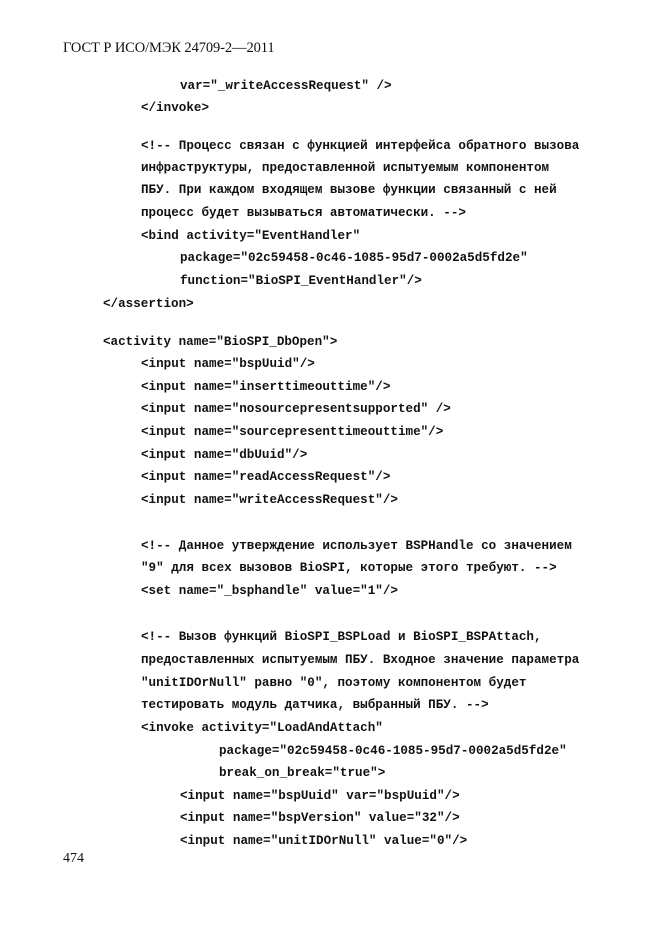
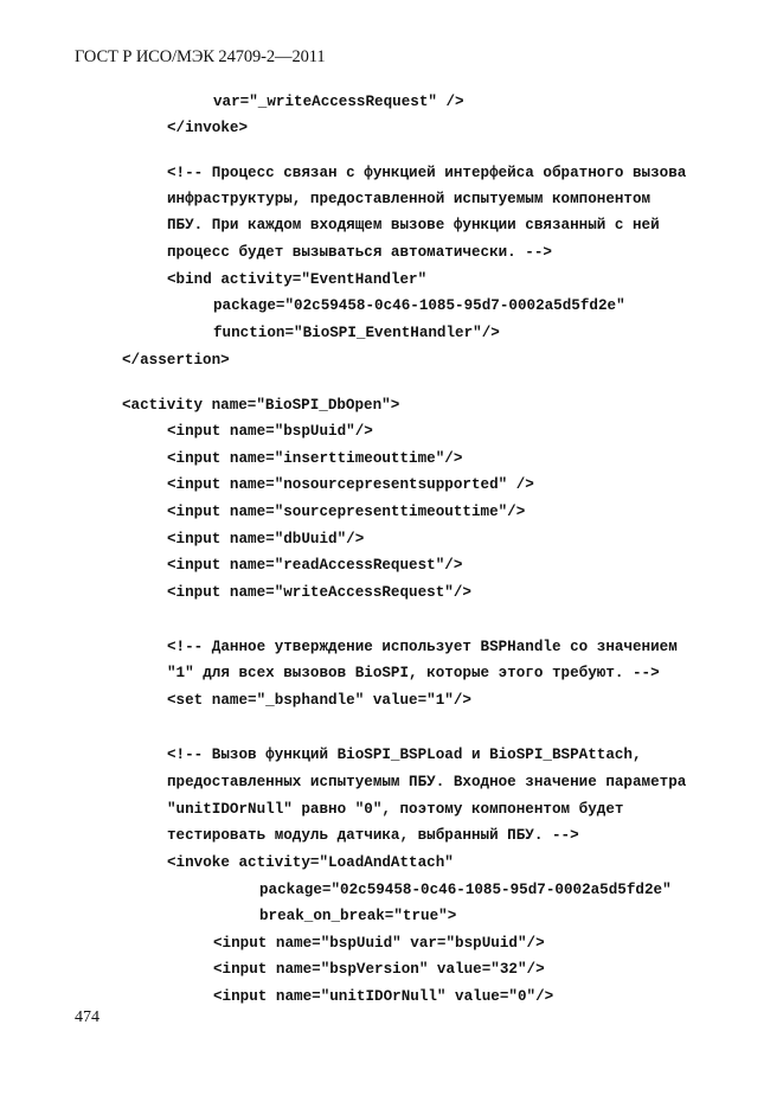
  ГОСТ Р ИСО/МЭК 24709-2—2011
  var="_writeAccessRequest" />
  </invoke>
  <!-- Процесс связан с функцией интерфейса обратного вызова
  инфраструктуры, предоставленной испытуемым компонентом
  ПБУ. При каждом входящем вызове функции связанный с ней
  процесс будет вызываться автоматически. -->
  <bind activity="EventHandler"
  package="02c59458-0c46-1085-95d7-0002a5d5fd2e"
  function="BioSPI_EventHandler"/>
  </assertion>
  <activity name="BioSPI_DbOpen">
  <input name="bspUuid"/>
  <input name="inserttimeouttime"/>
  <input name="nosourcepresentsupported" />
  <input name="sourcepresenttimeouttime"/>
  <input name="dbUuid"/>
  <input name="readAccessRequest"/>
  <input name="writeAccessRequest"/>
  <!-- Данное утверждение использует BSPHandle со значением
- "9" для всех вызовов BioSPI, которые этого требуют. -->
+ "1" для всех вызовов BioSPI, которые этого требуют. -->
  <set name="_bsphandle" value="1"/>
  <!-- Вызов функций BioSPI_BSPLoad и BioSPI_BSPAttach,
  предоставленных испытуемым ПБУ. Входное значение параметра
  "unitIDOrNull" равно "0", поэтому компонентом будет
  тестировать модуль датчика, выбранный ПБУ. -->
  <invoke activity="LoadAndAttach"
  package="02c59458-0c46-1085-95d7-0002a5d5fd2e"
  break_on_break="true">
  <input name="bspUuid" var="bspUuid"/>
  <input name="bspVersion" value="32"/>
  <input name="unitIDOrNull" value="0"/>
  474
